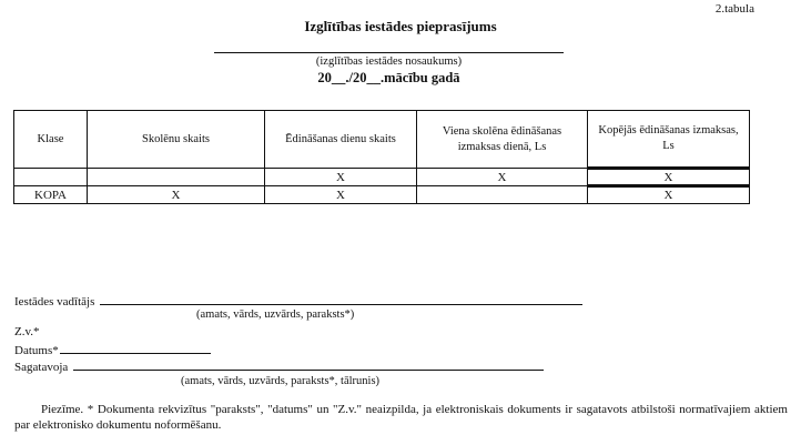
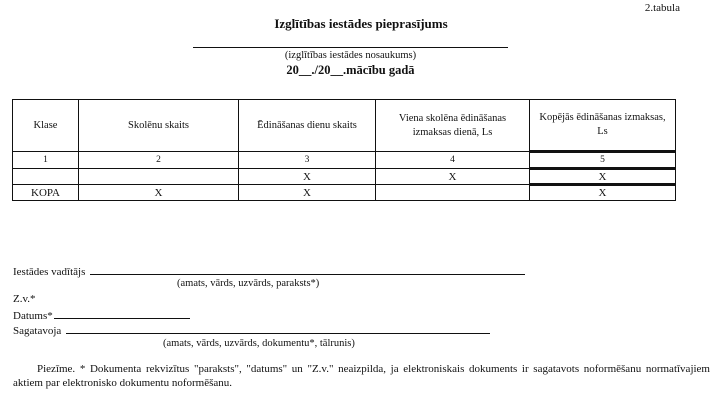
  2.tabula
  Izglītības iestādes pieprasījums
  (izglītības iestādes nosaukums)
  20__./20__.mācību gadā
  Klase	Skolēnu skaits	Ēdināšanas dienu skaits	Viena skolēna ēdināšanas izmaksas dienā, Ls	Kopējās ēdināšanas izmaksas, Ls
+ 1	2	3	4	5
  		X	X	X
  KOPA	X	X		X
  Iestādes vadītājs
  (amats, vārds, uzvārds, paraksts*)
  Z.v.*
  Datums*
  Sagatavoja
- (amats, vārds, uzvārds, paraksts*, tālrunis)
+ (amats, vārds, uzvārds, dokumentu*, tālrunis)
- Piezīme. * Dokumenta rekvizītus "paraksts", "datums" un "Z.v." neaizpilda, ja elektroniskais dokuments ir sagatavots atbilstoši normatīvajiem aktiem par elektronisko dokumentu noformēšanu.
+ Piezīme. * Dokumenta rekvizītus "paraksts", "datums" un "Z.v." neaizpilda, ja elektroniskais dokuments ir sagatavots noformēšanu normatīvajiem aktiem par elektronisko dokumentu noformēšanu.
